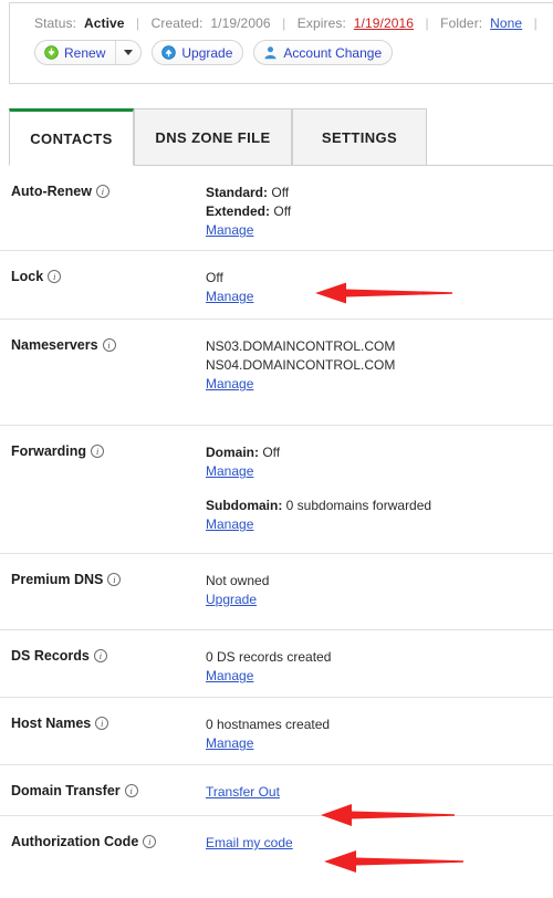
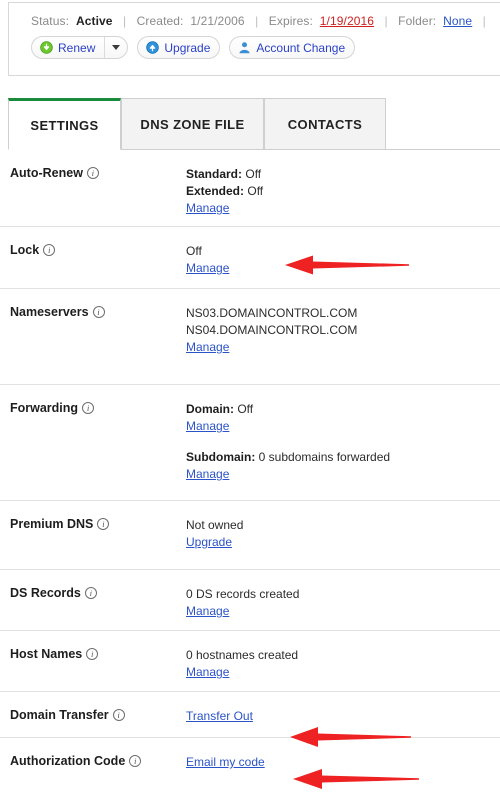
- Status: Active | Created: 1/19/2006 | Expires: 1/19/2016 | Folder: None |
+ Status: Active | Created: 1/21/2006 | Expires: 1/19/2016 | Folder: None |
  Renew
  Upgrade
  Account Change
- CONTACTS
+ SETTINGS
  DNS ZONE FILE
- SETTINGS
+ CONTACTS
  Auto-Renew
  i
  Standard: Off
  Extended: Off
  Manage
  Lock
  i
  Off
  Manage
  Nameservers
  i
  NS03.DOMAINCONTROL.COM
  NS04.DOMAINCONTROL.COM
  Manage
  Forwarding
  i
  Domain: Off
  Manage
  Subdomain: 0 subdomains forwarded
  Manage
  Premium DNS
  i
  Not owned
  Upgrade
  DS Records
  i
  0 DS records created
  Manage
  Host Names
  i
  0 hostnames created
  Manage
  Domain Transfer
  i
  Transfer Out
  Authorization Code
  i
  Email my code
